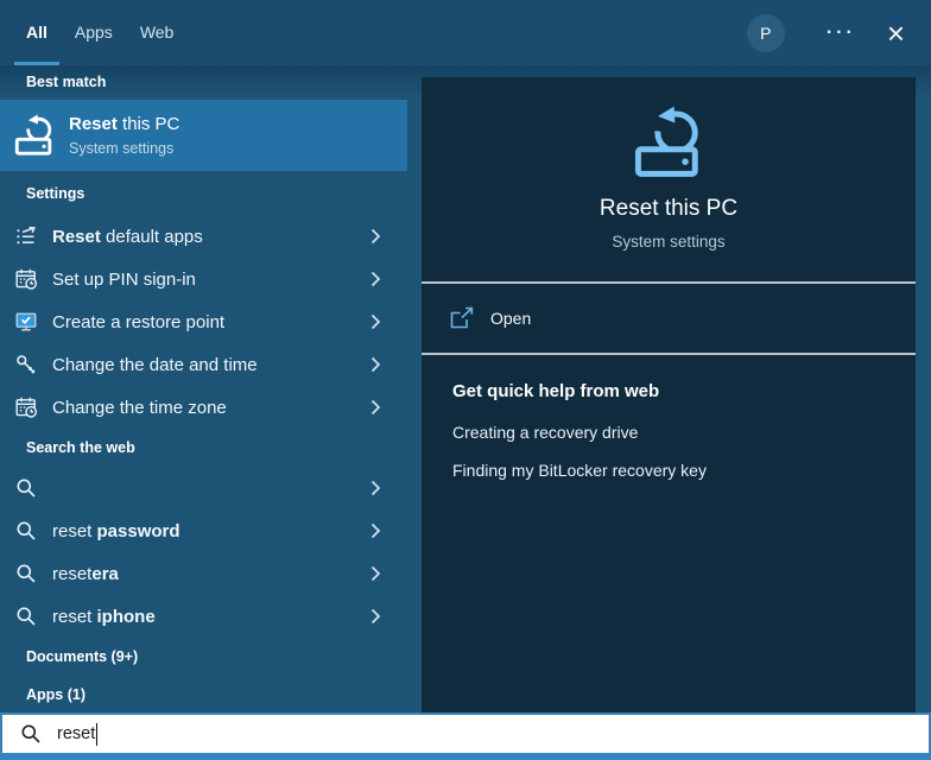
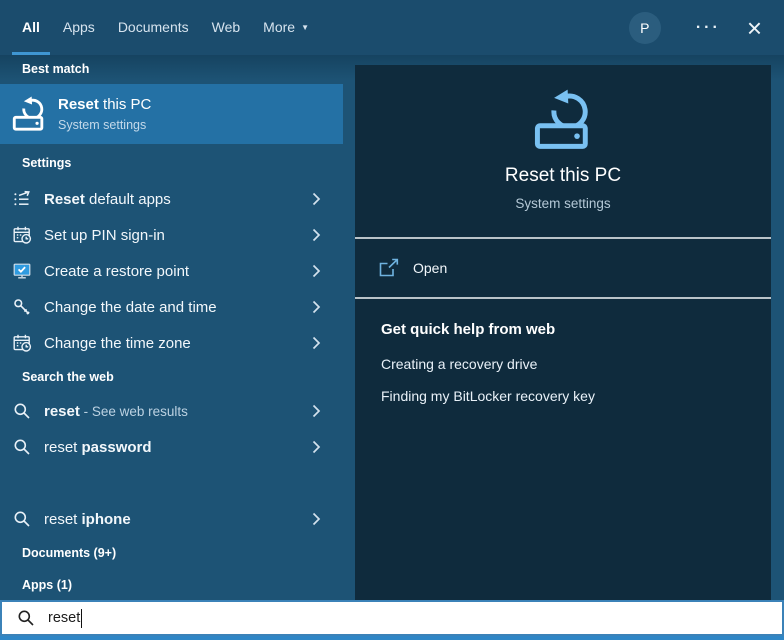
  All
  Apps
+ Documents
  Web
+ More ▼
  P
  ···
  ×
  Best match
  Reset this PC
  System settings
  Settings
  Reset default apps
  Set up PIN sign-in
  Create a restore point
  Change the date and time
  Change the time zone
  Search the web
+ reset - See web results
  reset password
- resetera
  reset iphone
  Documents (9+)
  Apps (1)
  Reset this PC
  System settings
  Open
  Get quick help from web
  Creating a recovery drive
  Finding my BitLocker recovery key
  reset
